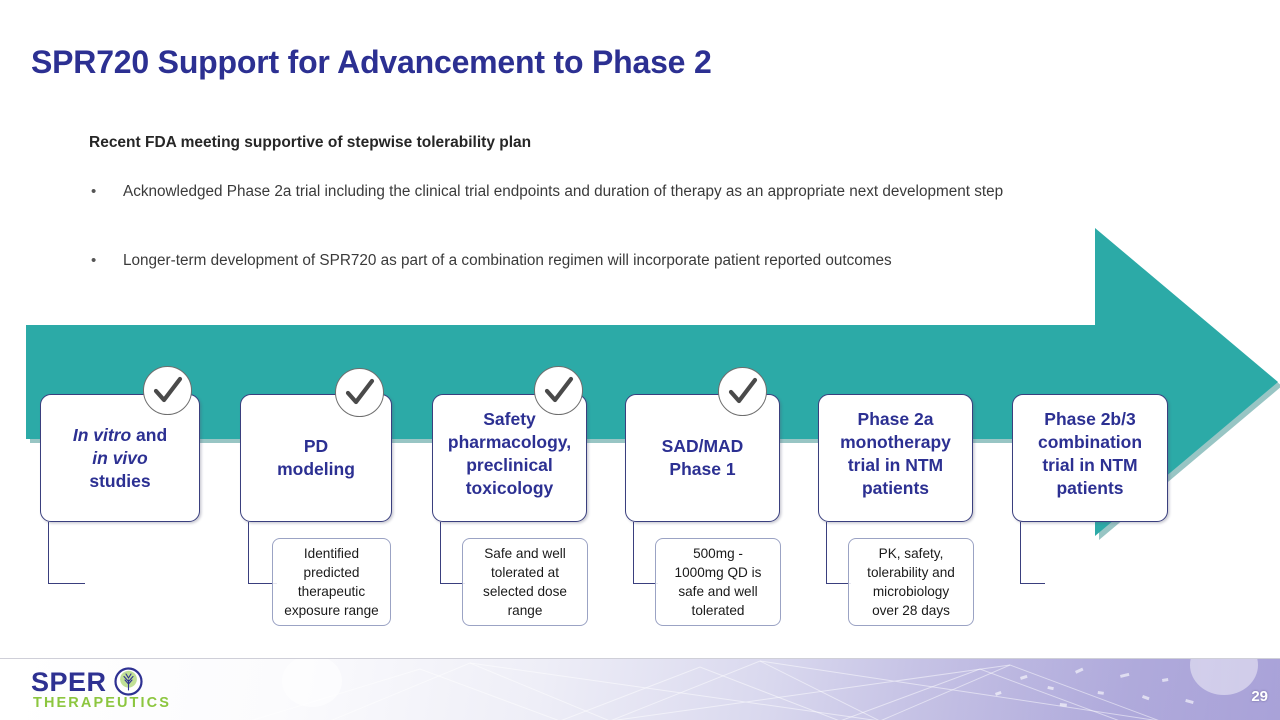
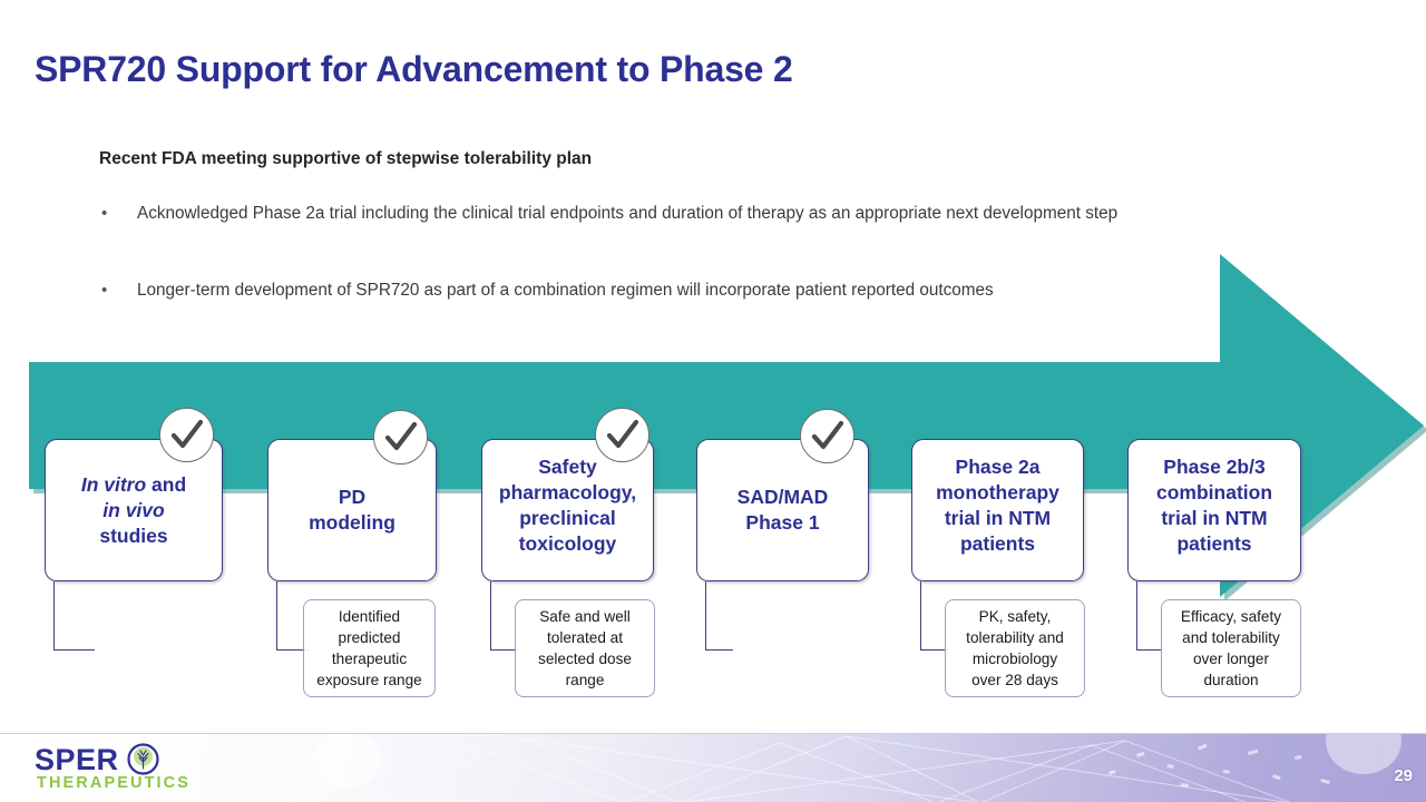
  SPR720 Support for Advancement to Phase 2
  Recent FDA meeting supportive of stepwise tolerability plan
  •
  Acknowledged Phase 2a trial including the clinical trial endpoints and duration of therapy as an appropriate next development step
  •
  Longer-term development of SPR720 as part of a combination regimen will incorporate patient reported outcomes
  In vitro and
  in vivo
  studies
  PD
  modeling
  Identified
  predicted
  therapeutic
  exposure range
  Safety
  pharmacology,
  preclinical
  toxicology
  Safe and well
  tolerated at
  selected dose
  range
  SAD/MAD
  Phase 1
- 500mg -
- 1000mg QD is
- safe and well
- tolerated
  Phase 2a
  monotherapy
  trial in NTM
  patients
  PK, safety,
  tolerability and
  microbiology
  over 28 days
  Phase 2b/3
  combination
  trial in NTM
  patients
+ Efficacy, safety
+ and tolerability
+ over longer
+ duration
  SPER
  THERAPEUTICS
  29
